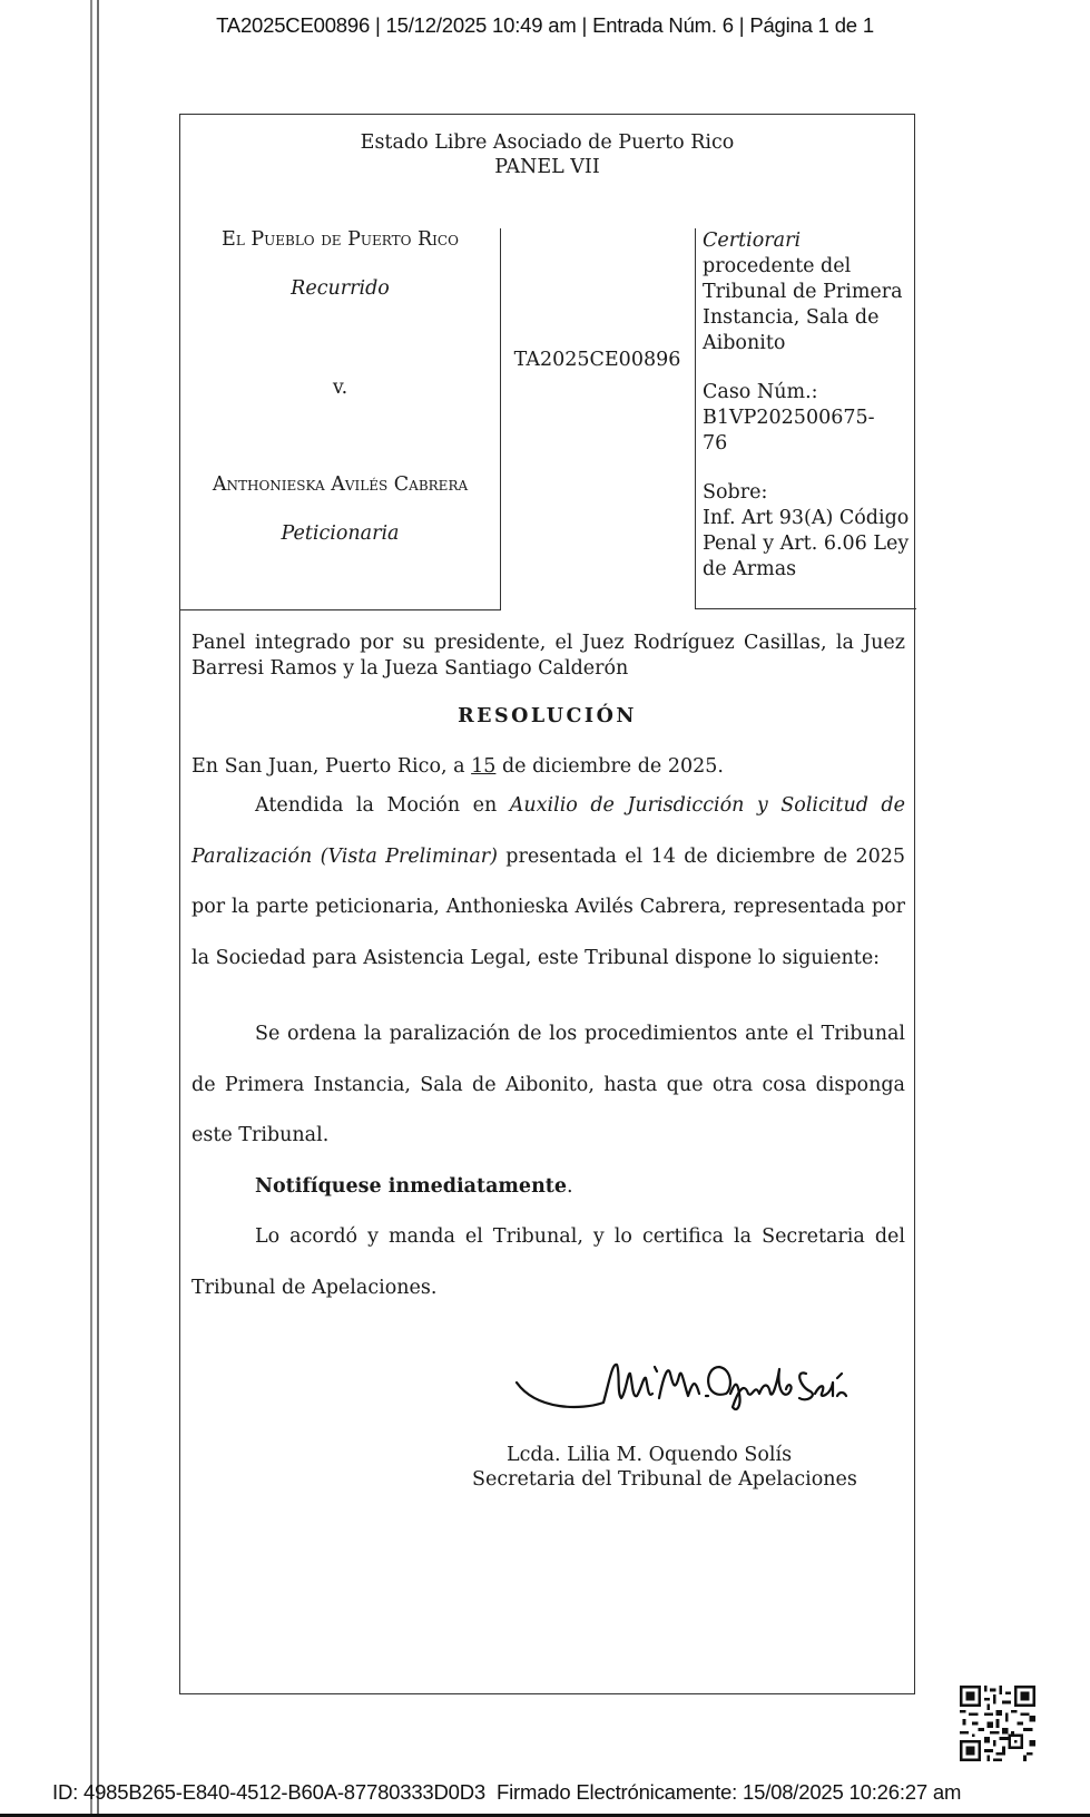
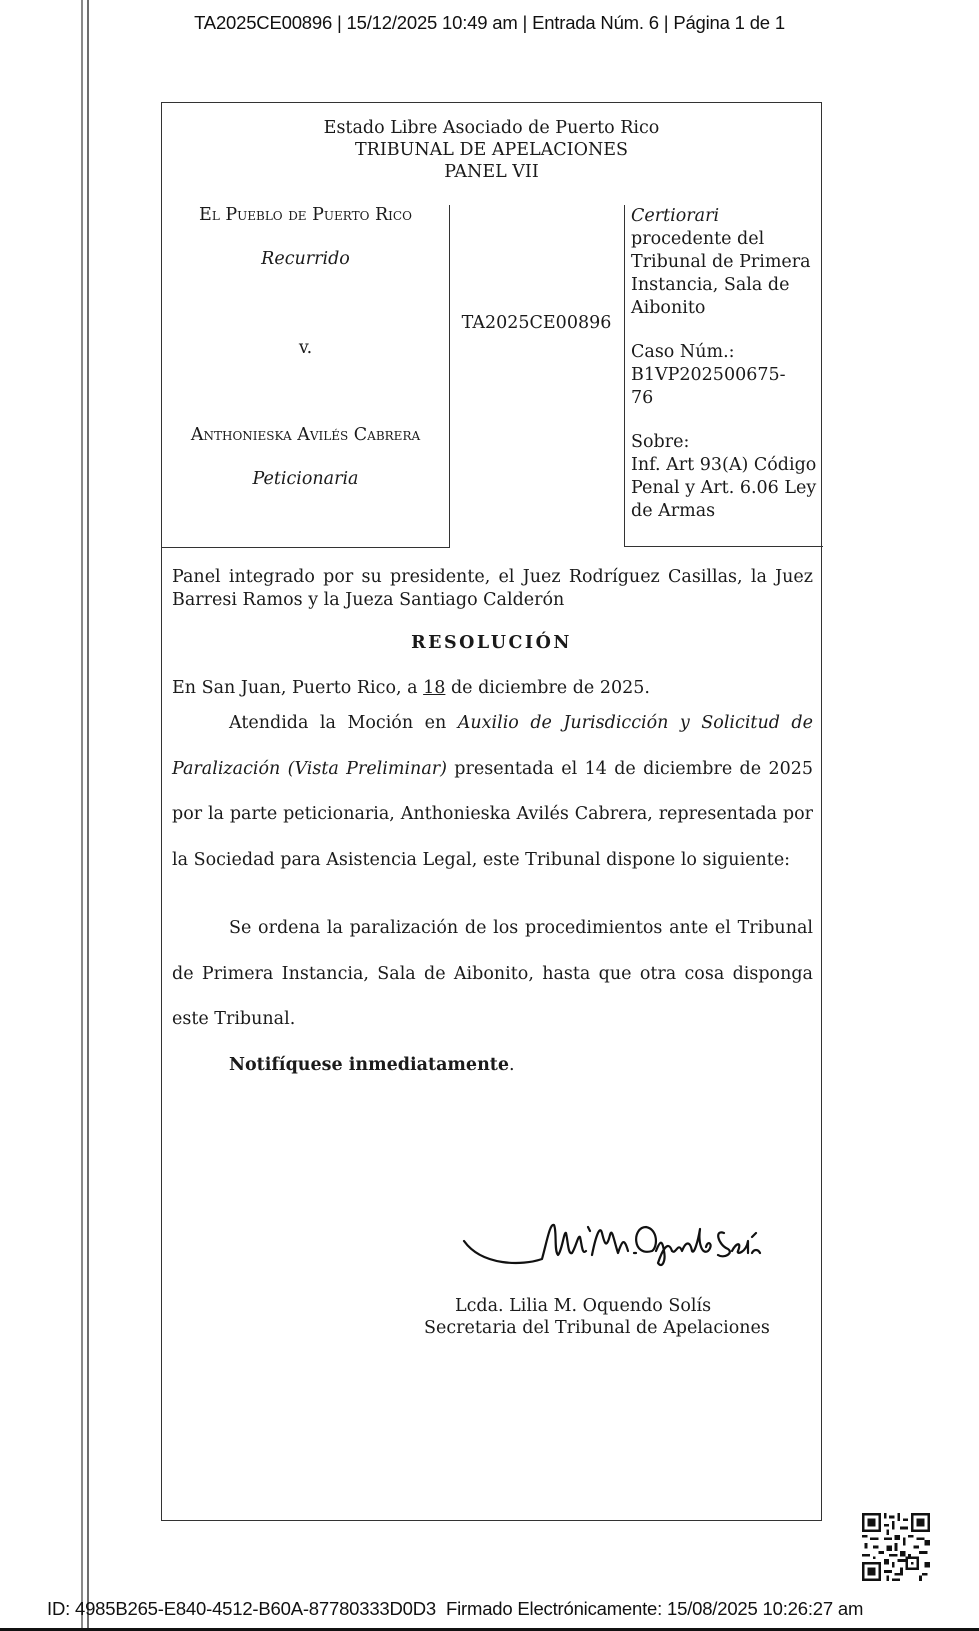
  TA2025CE00896 | 15/12/2025 10:49 am | Entrada Núm. 6 | Página 1 de 1
  Estado Libre Asociado de Puerto Rico
+ TRIBUNAL DE APELACIONES
  PANEL VII
  El Pueblo de Puerto Rico
  Recurrido
  v.
  Anthonieska Avilés Cabrera
  Peticionaria
  TA2025CE00896
  Certiorari
  procedente del
  Tribunal de Primera
  Instancia, Sala de
  Aibonito
  Caso Núm.:
  B1VP202500675-
  76
  Sobre:
  Inf. Art 93(A) Código
  Penal y Art. 6.06 Ley
  de Armas
  Panel integrado por su presidente, el Juez Rodríguez Casillas, la Juez Barresi Ramos y la Jueza Santiago Calderón
  RESOLUCIÓN
- En San Juan, Puerto Rico, a 15 de diciembre de 2025.
+ En San Juan, Puerto Rico, a 18 de diciembre de 2025.
  Atendida la Moción en Auxilio de Jurisdicción y Solicitud de Paralización (Vista Preliminar) presentada el 14 de diciembre de 2025 por la parte peticionaria, Anthonieska Avilés Cabrera, representada por la Sociedad para Asistencia Legal, este Tribunal dispone lo siguiente:
  Se ordena la paralización de los procedimientos ante el Tribunal de Primera Instancia, Sala de Aibonito, hasta que otra cosa disponga este Tribunal.
  Notifíquese inmediatamente.
- Lo acordó y manda el Tribunal, y lo certifica la Secretaria del Tribunal de Apelaciones.
  Lcda. Lilia M. Oquendo Solís
  Secretaria del Tribunal de Apelaciones
  ID: 4985B265-E840-4512-B60A-87780333D0D3 Firmado Electrónicamente: 15/08/2025 10:26:27 am
